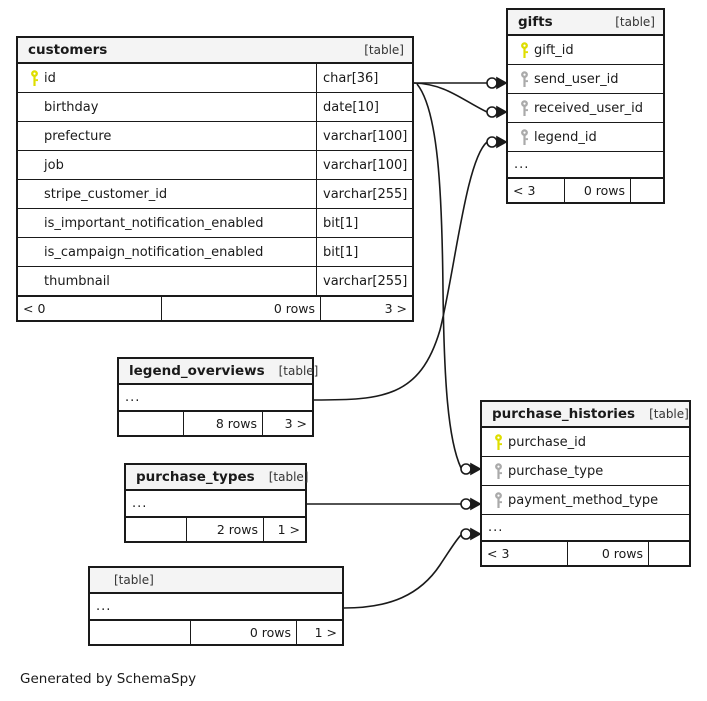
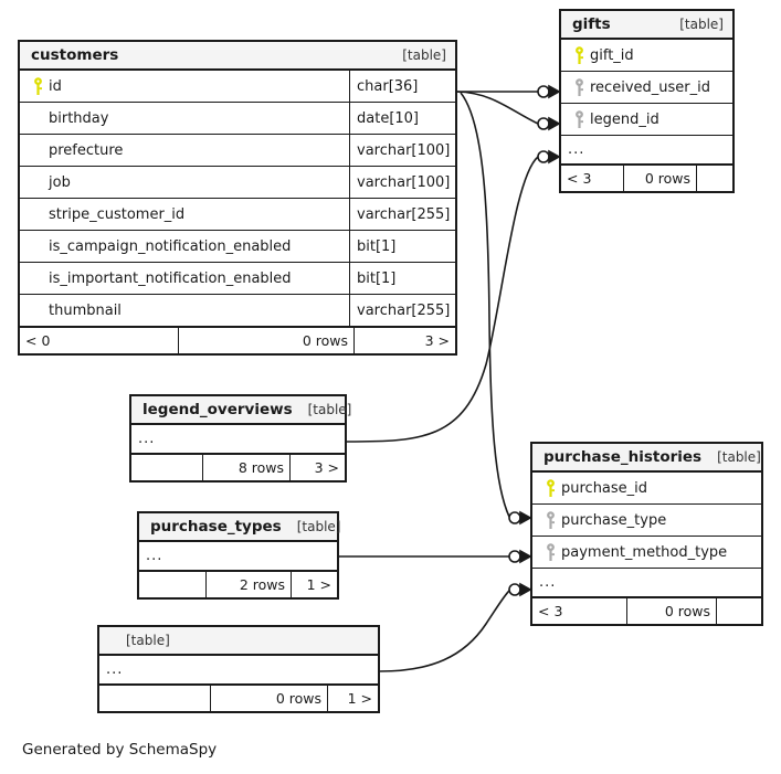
  customers
  [table]
  id
  char[36]
  birthday
  date[10]
  prefecture
  varchar[100]
  job
  varchar[100]
  stripe_customer_id
  varchar[255]
- is_important_notification_enabled
+ is_campaign_notification_enabled
  bit[1]
- is_campaign_notification_enabled
+ is_important_notification_enabled
  bit[1]
  thumbnail
  varchar[255]
  < 0
  0 rows
  3 >
  gifts
  [table]
  gift_id
- send_user_id
  received_user_id
  legend_id
  ...
  < 3
  0 rows
  purchase_histories
  [table]
  purchase_id
  purchase_type
  payment_method_type
  ...
  < 3
  0 rows
  legend_overviews
  [table]
  ...
  8 rows
  3 >
  purchase_types
  [table]
  ...
  2 rows
  1 >
  [table]
  ...
  0 rows
  1 >
  Generated by SchemaSpy
